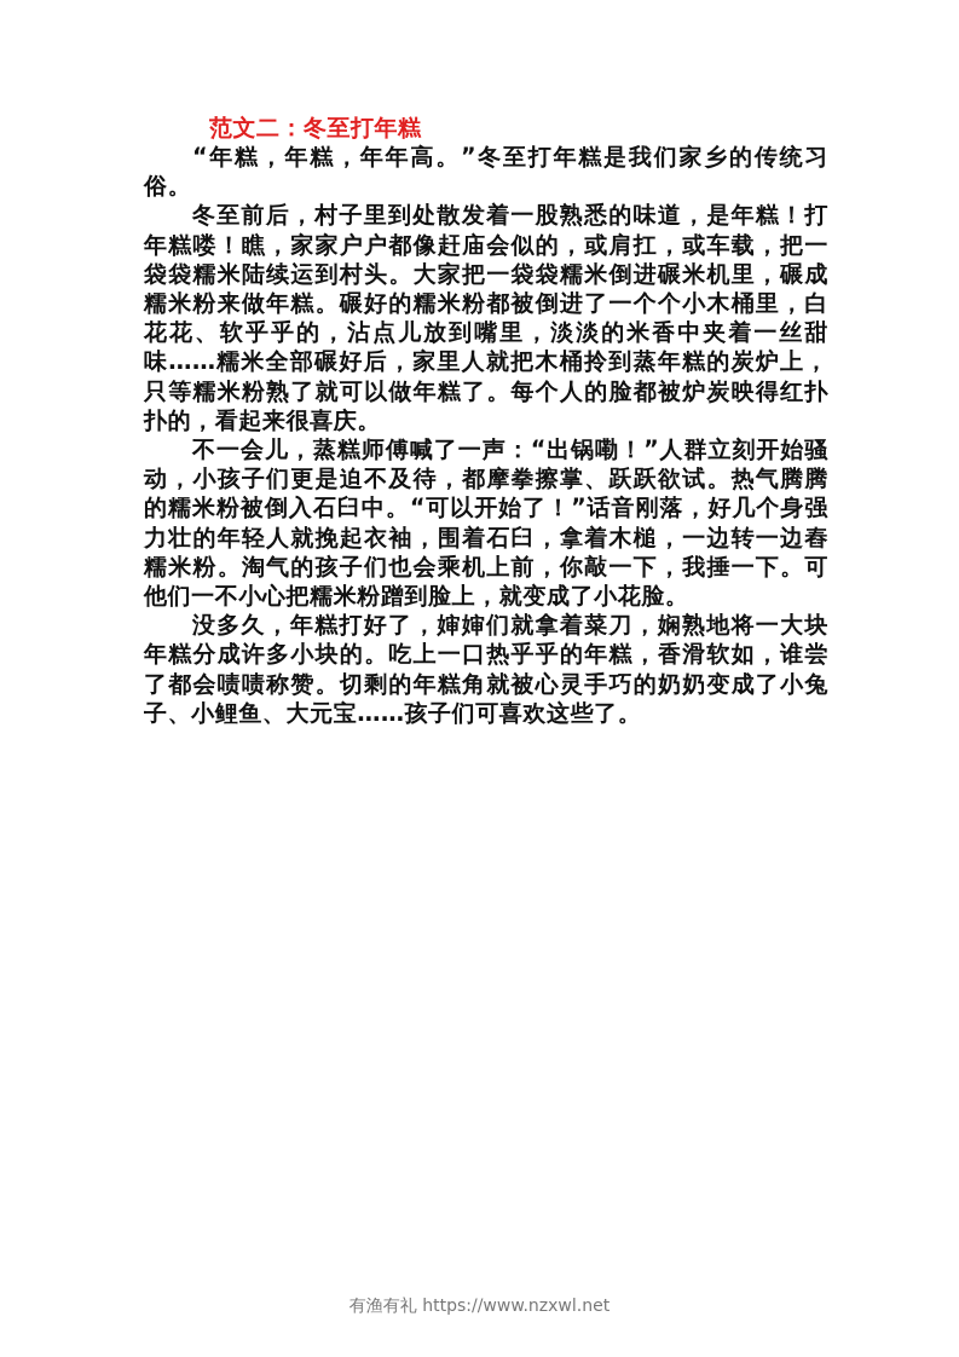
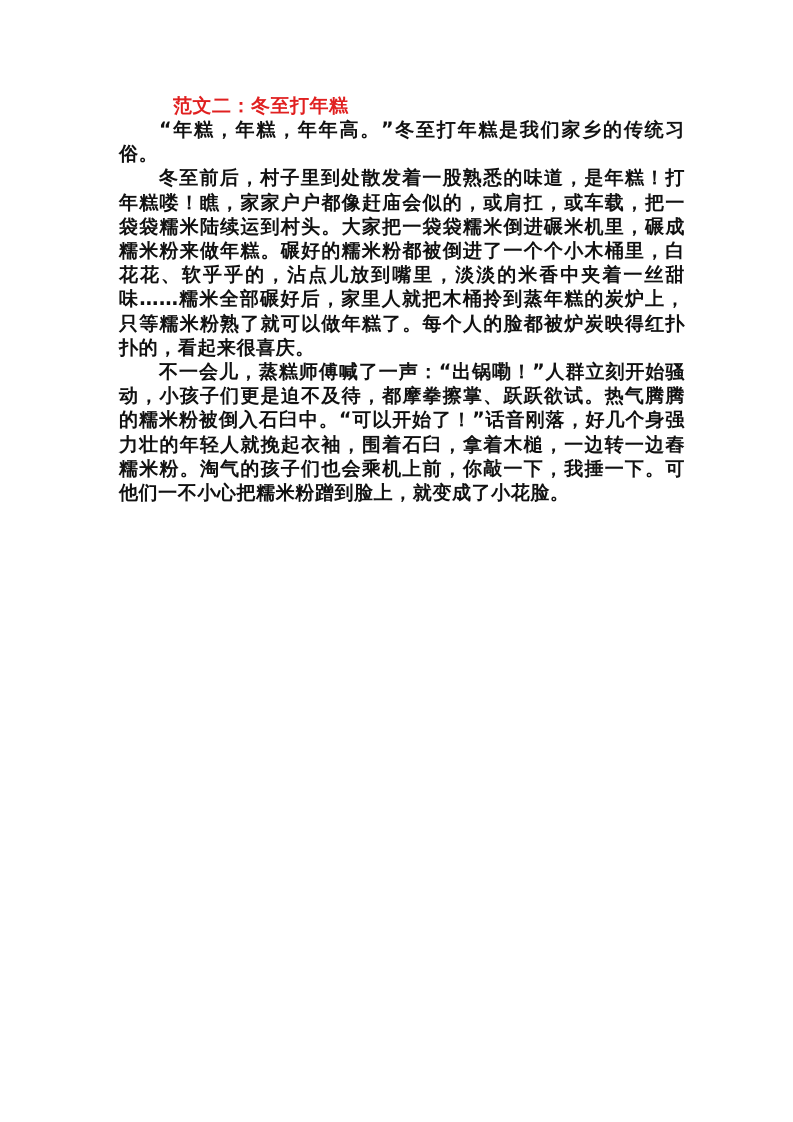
  范文二：冬至打年糕
  “年糕，年糕，年年高。”冬至打年糕是我们家乡的传统习俗。
  冬至前后，村子里到处散发着一股熟悉的味道，是年糕！打年糕喽！瞧，家家户户都像赶庙会似的，或肩扛，或车载，把一袋袋糯米陆续运到村头。大家把一袋袋糯米倒进碾米机里，碾成糯米粉来做年糕。碾好的糯米粉都被倒进了一个个小木桶里，白花花、软乎乎的，沾点儿放到嘴里，淡淡的米香中夹着一丝甜味……糯米全部碾好后，家里人就把木桶拎到蒸年糕的炭炉上，只等糯米粉熟了就可以做年糕了。每个人的脸都被炉炭映得红扑扑的，看起来很喜庆。
  不一会儿，蒸糕师傅喊了一声：“出锅嘞！”人群立刻开始骚动，小孩子们更是迫不及待，都摩拳擦掌、跃跃欲试。热气腾腾的糯米粉被倒入石臼中。“可以开始了！”话音刚落，好几个身强力壮的年轻人就挽起衣袖，围着石臼，拿着木槌，一边转一边舂糯米粉。淘气的孩子们也会乘机上前，你敲一下，我捶一下。可他们一不小心把糯米粉蹭到脸上，就变成了小花脸。
- 没多久，年糕打好了，婶婶们就拿着菜刀，娴熟地将一大块年糕分成许多小块的。吃上一口热乎乎的年糕，香滑软如，谁尝了都会啧啧称赞。切剩的年糕角就被心灵手巧的奶奶变成了小兔子、小鲤鱼、大元宝……孩子们可喜欢这些了。
- 有渔有礼 https://www.nzxwl.net
